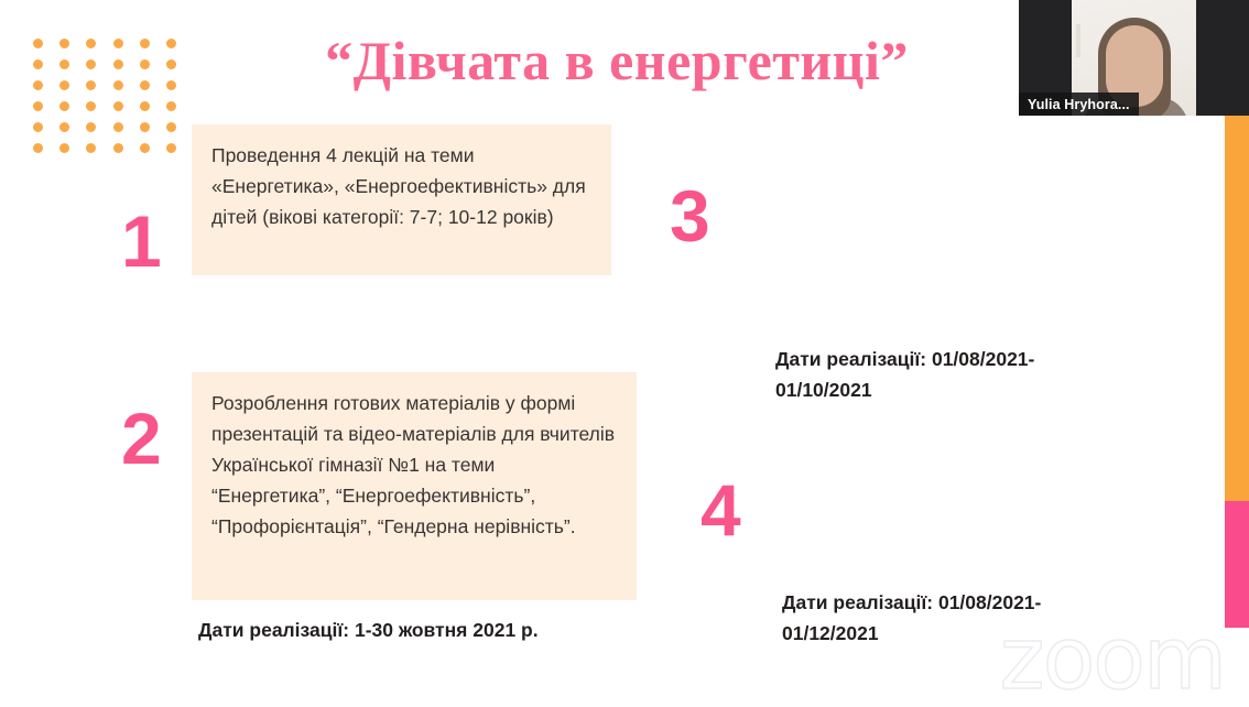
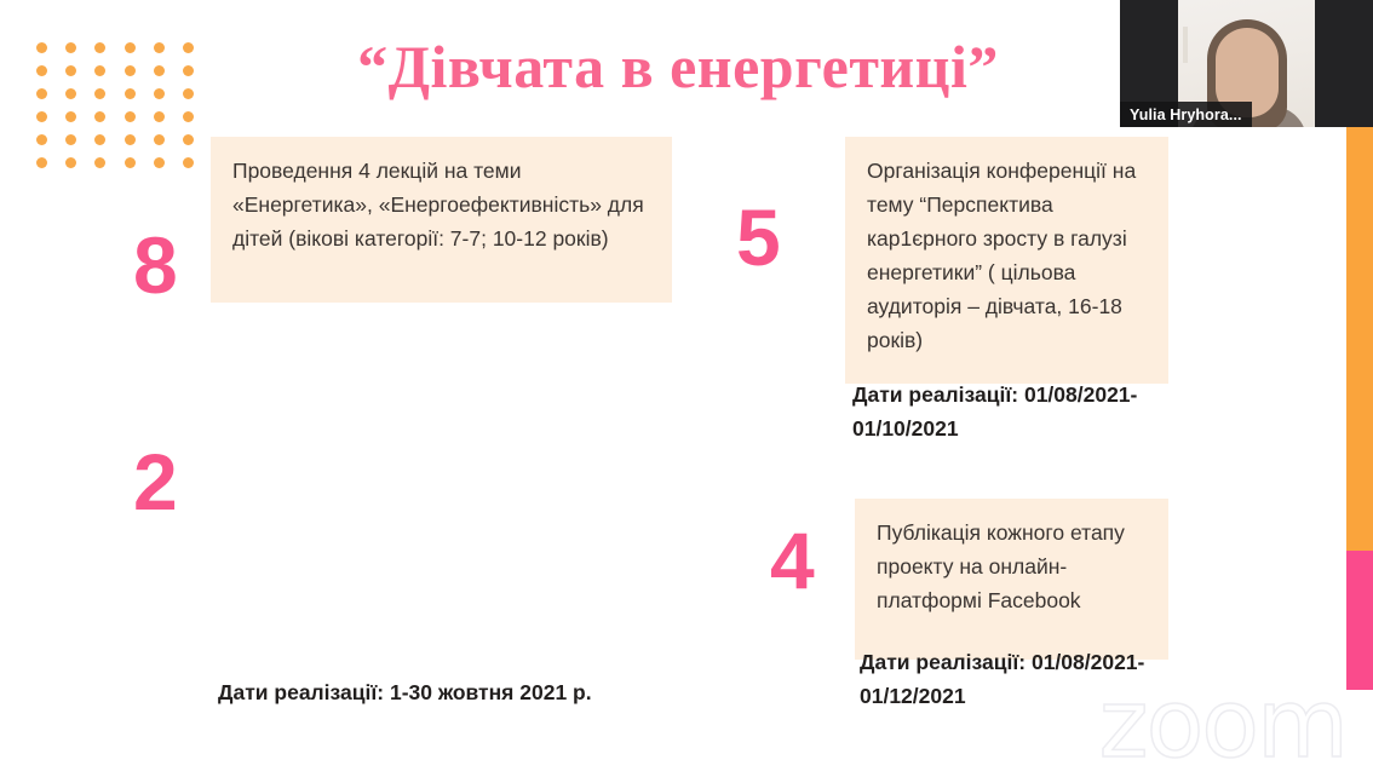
  “Дівчата в енергетиці”
- 1
+ 8
  Проведення 4 лекцій на теми «Енергетика», «Енергоефективність» для дітей (вікові категорії: 7-7; 10-12 років)
  2
- Розроблення готових матеріалів у формі презентацій та відео-матеріалів для вчителів Української гімназії №1 на теми “Енергетика”, “Енергоефективність”, “Профорієнтація”, “Гендерна нерівність”.
  Дати реалізації: 1-30 жовтня 2021 р.
- 3
+ 5
+ Організація конференції на тему “Перспектива кар1єрного зросту в галузі енергетики” ( цільова аудиторія – дівчата, 16-18 років)
  Дати реалізації: 01/08/2021- 01/10/2021
  4
+ Публікація кожного етапу проекту на онлайн-платформі Facebook
  Дати реалізації: 01/08/2021-01/12/2021
  zoom
  Yulia Hryhora...
